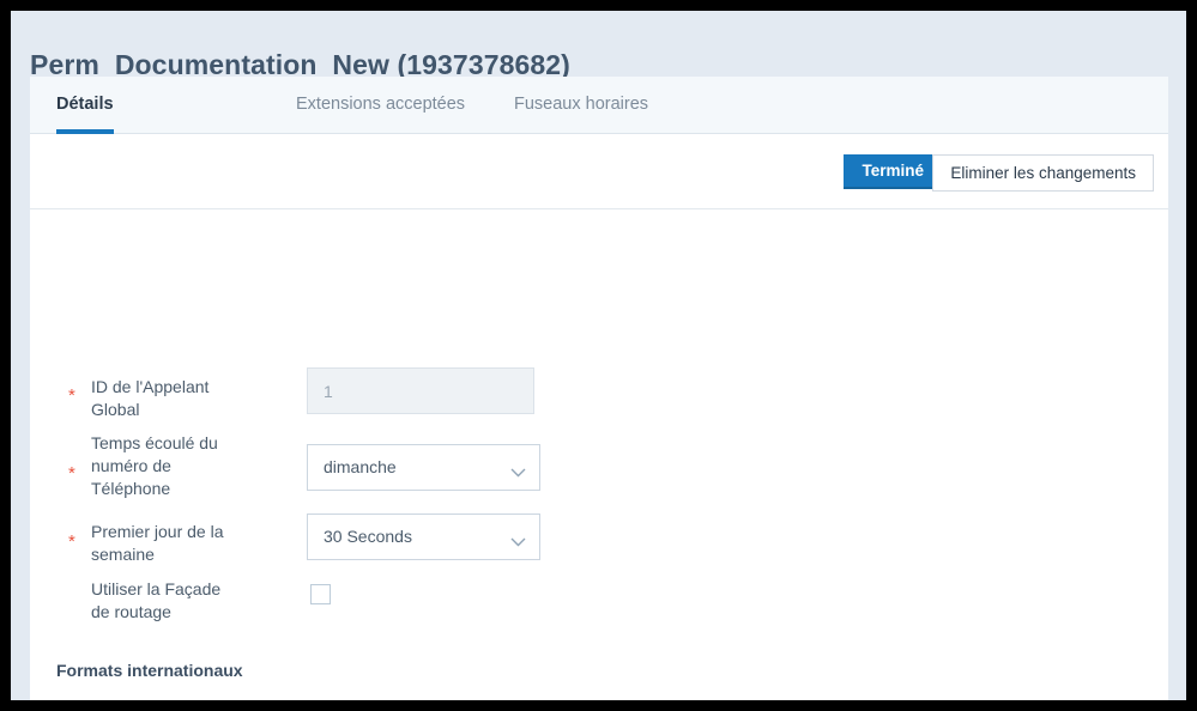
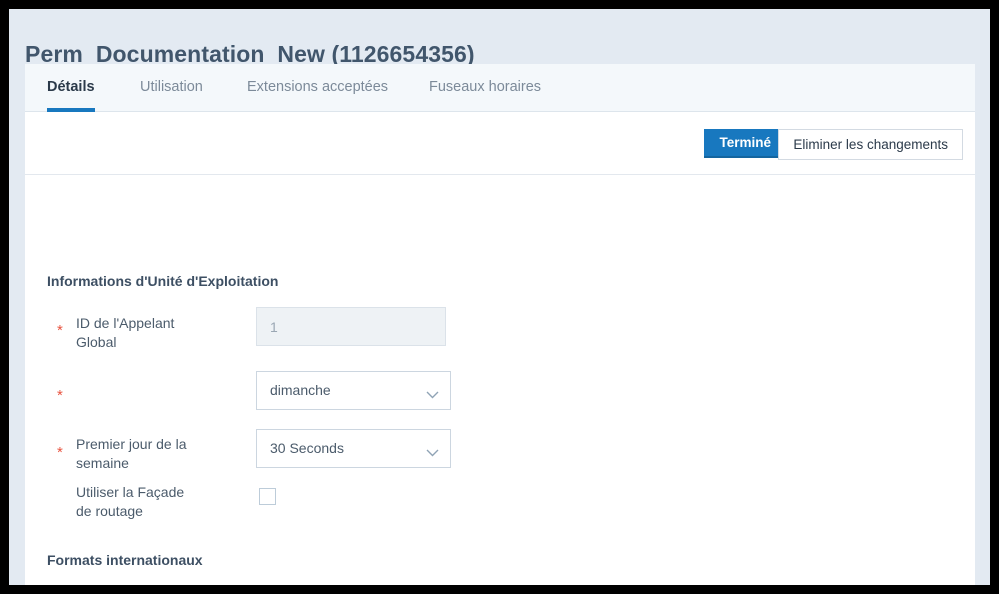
- Perm_Documentation_New (1937378682)
+ Perm_Documentation_New (1126654356)
  Détails
+ Utilisation
  Extensions acceptées
  Fuseaux horaires
  Terminé
  Eliminer les changements
+ Informations d'Unité d'Exploitation
  *
  ID de l'Appelant Global
  1
  *
- Temps écoulé du numéro de Téléphone
  dimanche
  *
  Premier jour de la semaine
  30 Seconds
  Utiliser la Façade de routage
  Formats internationaux
